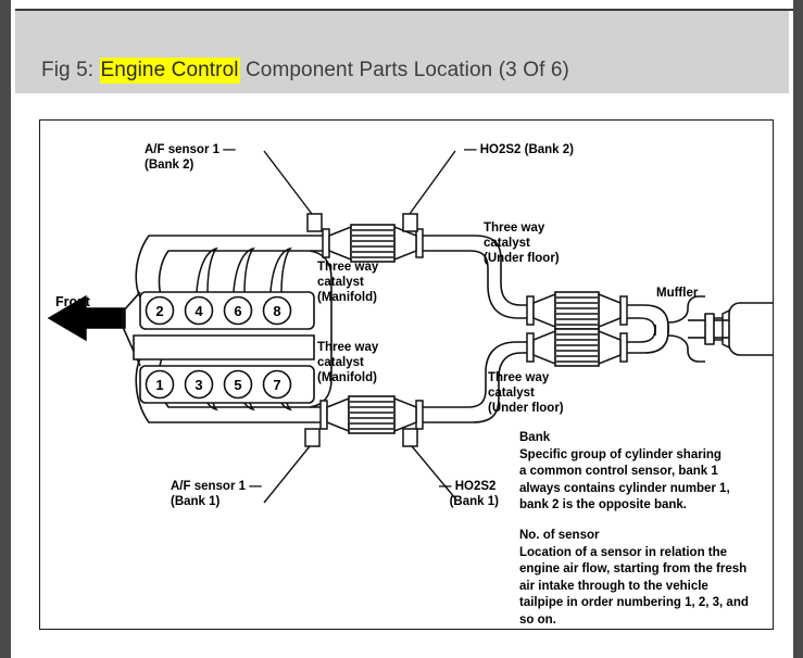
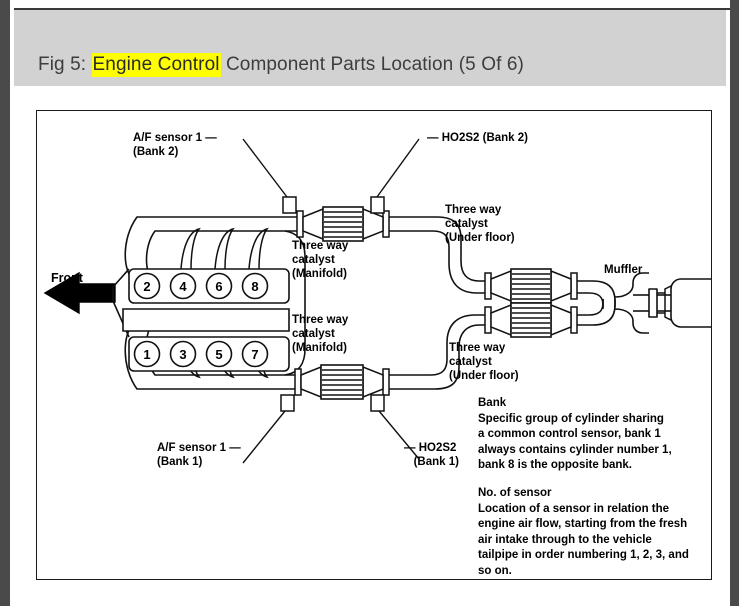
- Fig 5: Engine Control Component Parts Location (3 Of 6)
+ Fig 5: Engine Control Component Parts Location (5 Of 6)
  2
  4
  6
  8
  1
  3
  5
  7
  A/F sensor 1 —
  (Bank 2)
  — HO2S2 (Bank 2)
  Three way catalyst (Manifold)
  Three way catalyst (Under floor)
  Three way catalyst (Manifold)
  Three way catalyst (Under floor)
  Muffler
  A/F sensor 1 —
  (Bank 1)
  — HO2S2 (Bank 1)
  Front
- Bank Specific group of cylinder sharing a common control sensor, bank 1 always contains cylinder number 1, bank 2 is the opposite bank.
+ Bank Specific group of cylinder sharing a common control sensor, bank 1 always contains cylinder number 1, bank 8 is the opposite bank.
  No. of sensor Location of a sensor in relation the engine air flow, starting from the fresh air intake through to the vehicle tailpipe in order numbering 1, 2, 3, and so on.
